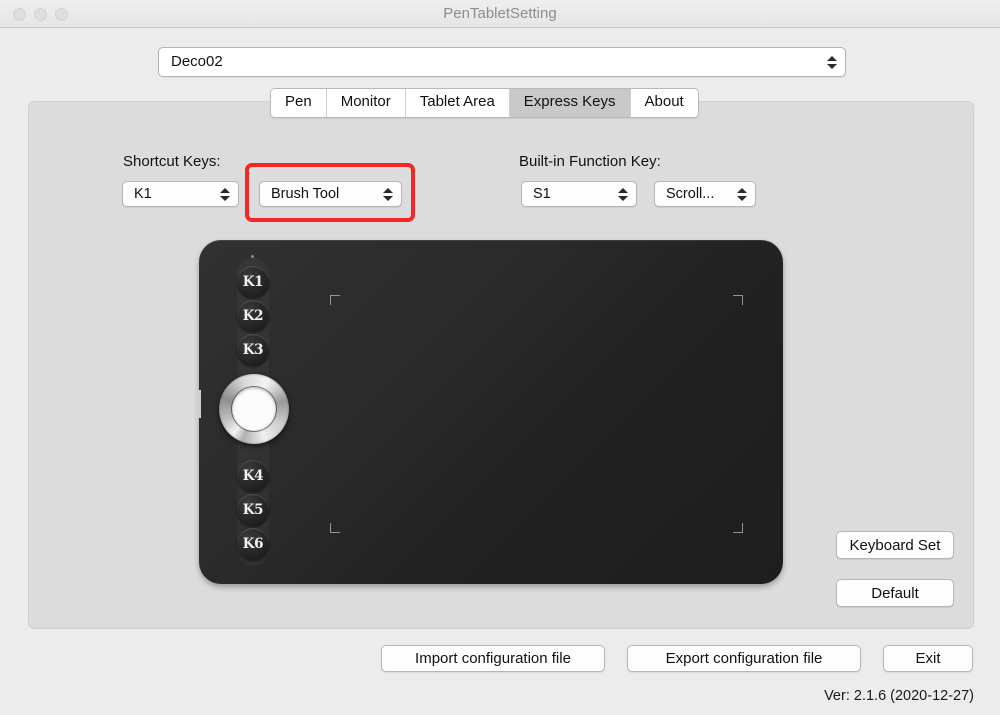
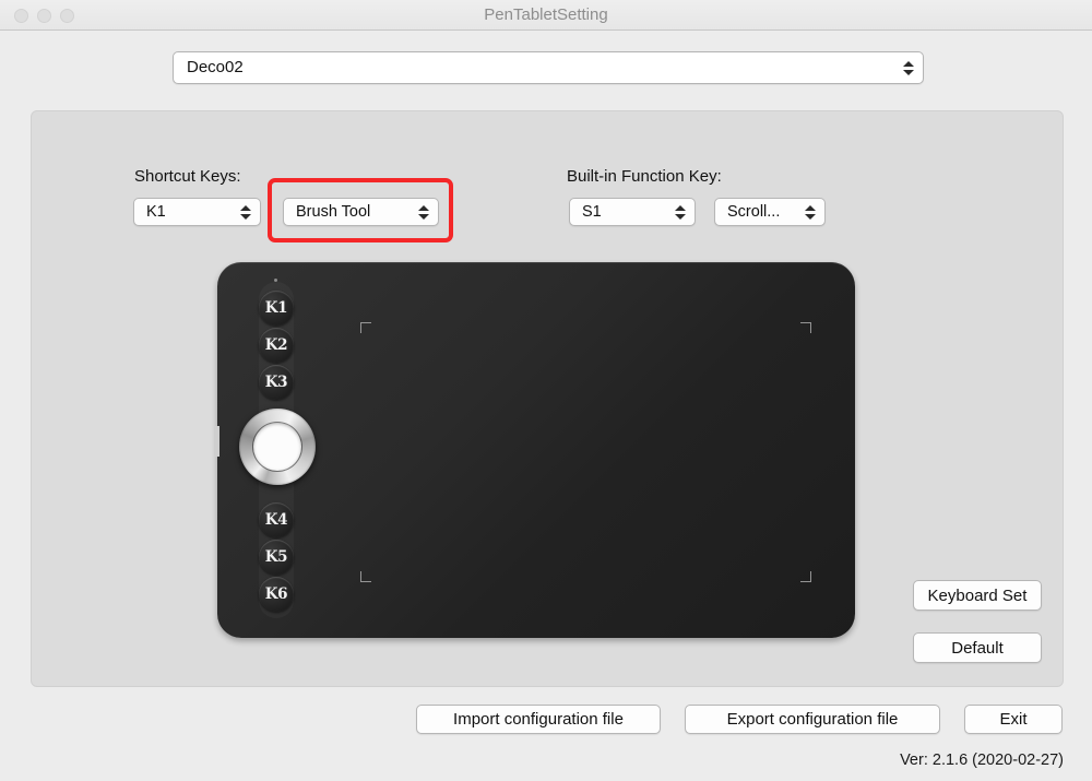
  PenTabletSetting
  Deco02
- Pen
- Monitor
- Tablet Area
- Express Keys
- About
  Shortcut Keys:
  K1
  Brush Tool
  Built-in Function Key:
  S1
  Scroll...
  K1
  K2
  K3
  K4
  K5
  K6
  Keyboard Set
  Default
  Import configuration file
  Export configuration file
  Exit
- Ver: 2.1.6 (2020-12-27)
+ Ver: 2.1.6 (2020-02-27)
